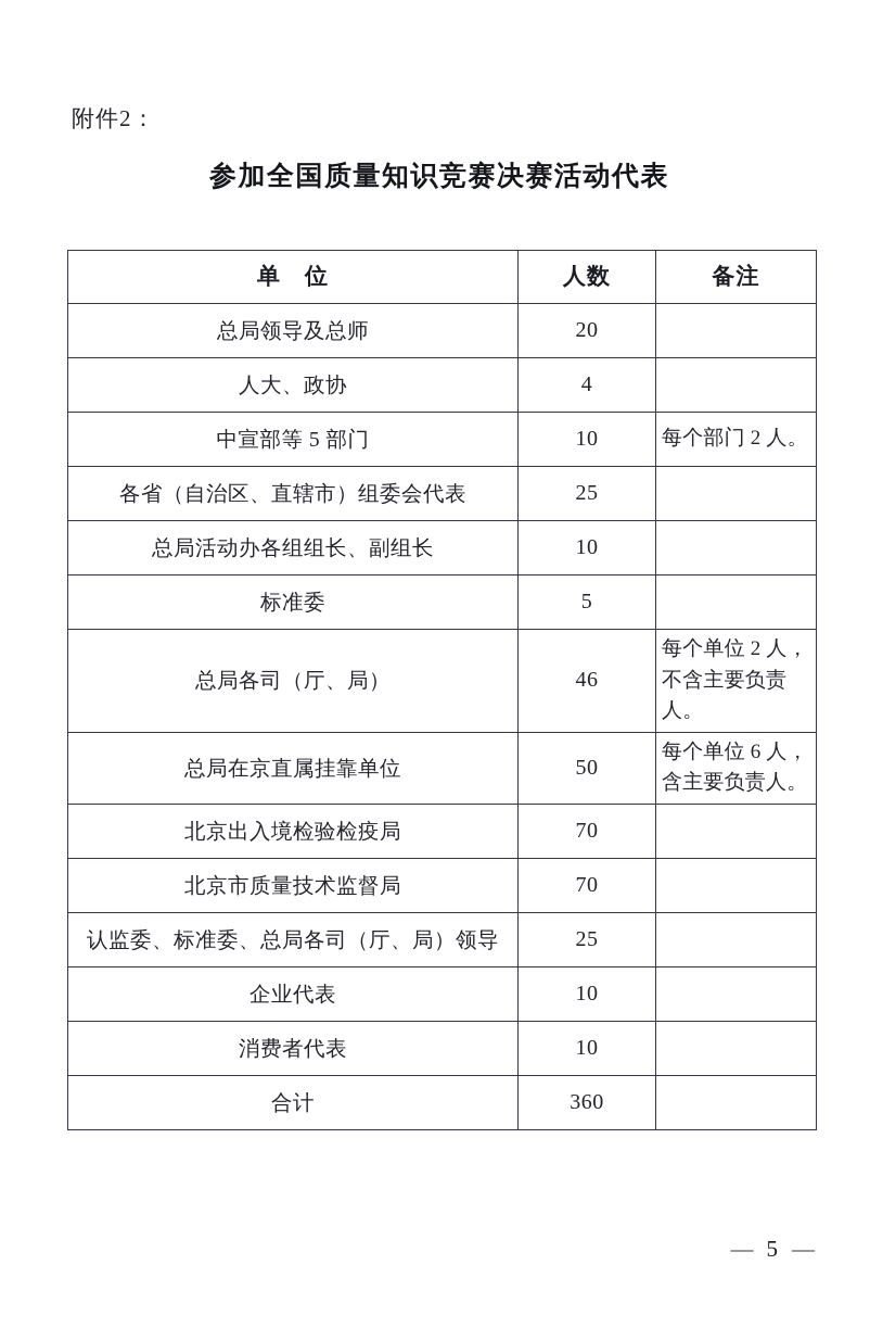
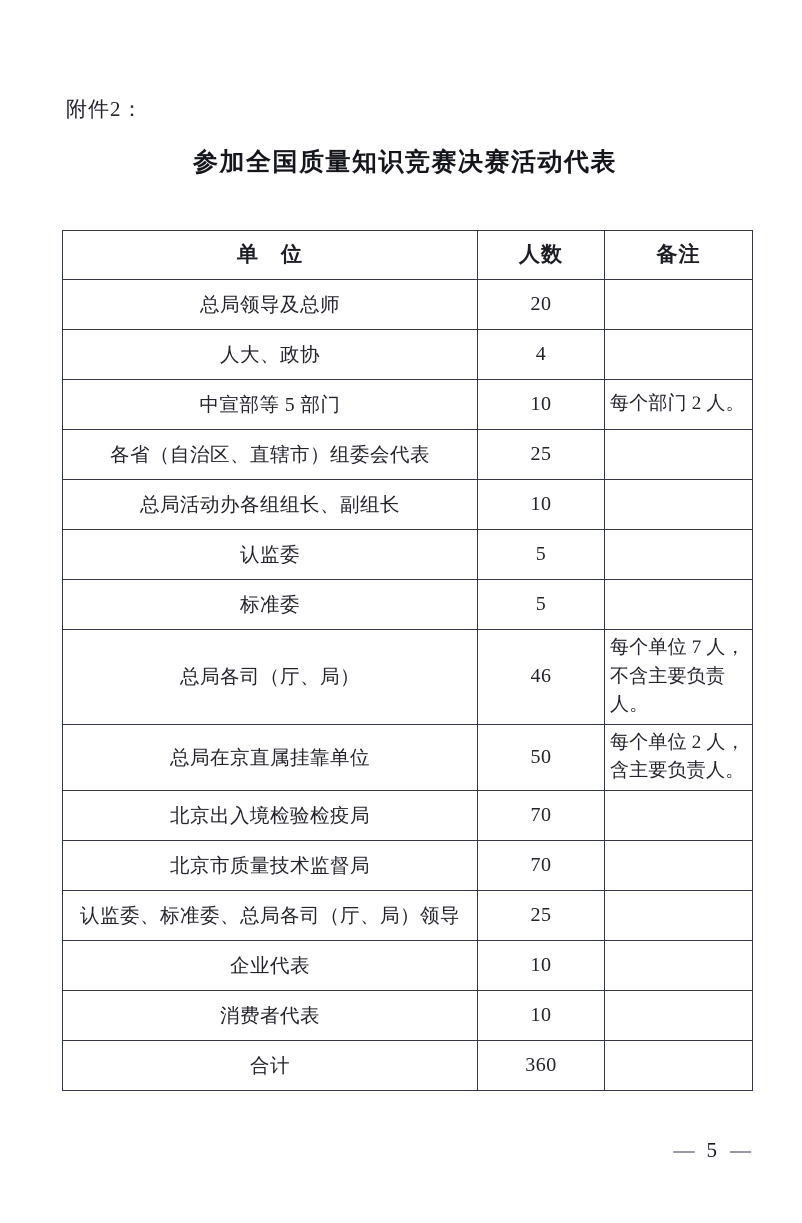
  附件2：
  参加全国质量知识竞赛决赛活动代表
  单 位	人数	备注
  总局领导及总师	20
  人大、政协	4
  中宣部等 5 部门	10	每个部门 2 人。
  各省（自治区、直辖市）组委会代表	25
  总局活动办各组组长、副组长	10
+ 认监委	5
  标准委	5
- 总局各司（厅、局）	46	每个单位 2 人，不含主要负责人。
+ 总局各司（厅、局）	46	每个单位 7 人，不含主要负责人。
- 总局在京直属挂靠单位	50	每个单位 6 人，含主要负责人。
+ 总局在京直属挂靠单位	50	每个单位 2 人，含主要负责人。
  北京出入境检验检疫局	70
  北京市质量技术监督局	70
  认监委、标准委、总局各司（厅、局）领导	25
  企业代表	10
  消费者代表	10
  合计	360
  —
  5
  —
